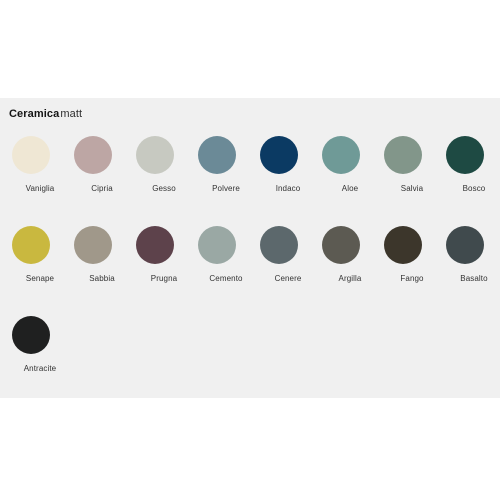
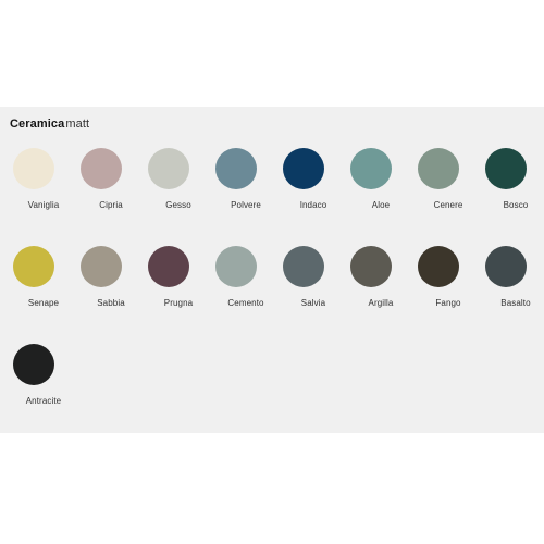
  Ceramicamatt
  Vaniglia
  Cipria
  Gesso
  Polvere
  Indaco
  Aloe
- Salvia
+ Cenere
  Bosco
  Senape
  Sabbia
  Prugna
  Cemento
- Cenere
+ Salvia
  Argilla
  Fango
  Basalto
  Antracite
